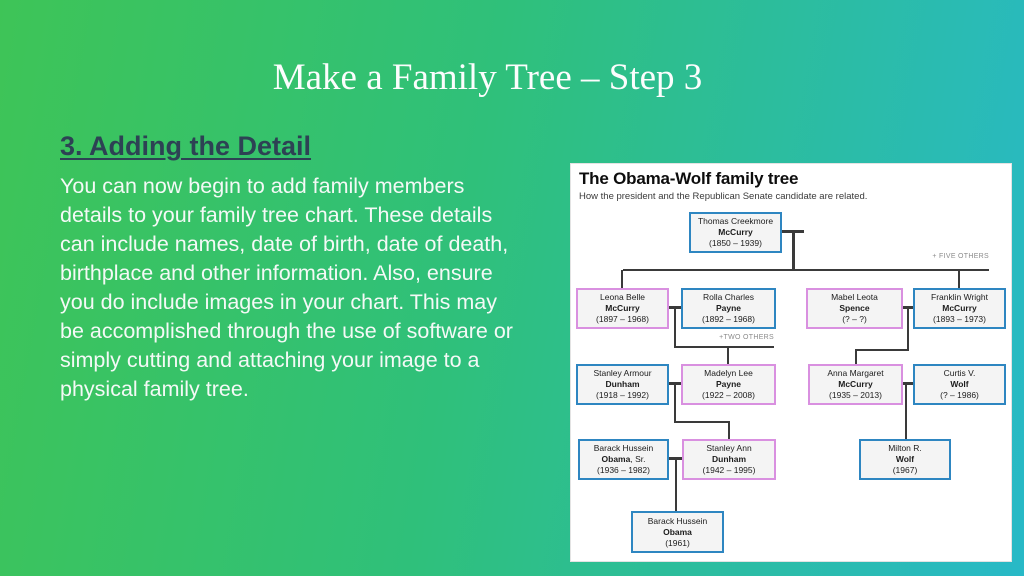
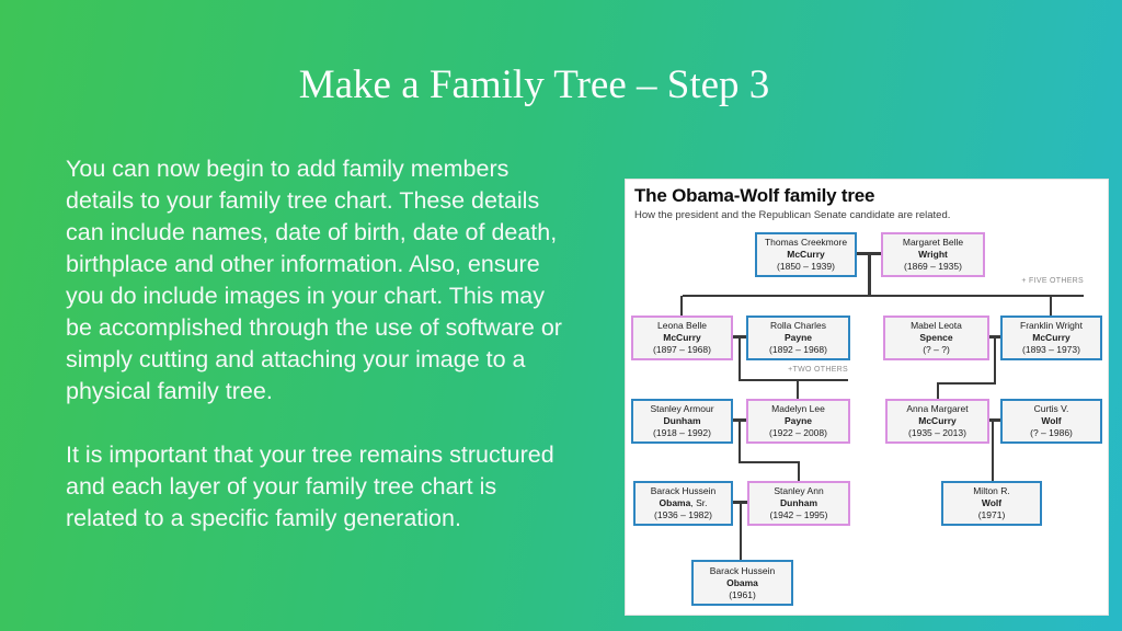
  Make a Family Tree – Step 3
- 3. Adding the Detail
  You can now begin to add family members
  details to your family tree chart. These details
  can include names, date of birth, date of death,
  birthplace and other information. Also, ensure
  you do include images in your chart. This may
  be accomplished through the use of software or
  simply cutting and attaching your image to a
  physical family tree.
+ It is important that your tree remains structured
+ and each layer of your family tree chart is
+ related to a specific family generation.
  The Obama-Wolf family tree
  How the president and the Republican Senate candidate are related.
  Thomas Creekmore
  McCurry
  (1850 – 1939)
+ Margaret Belle
+ Wright
+ (1869 – 1935)
  Leona Belle
  McCurry
  (1897 – 1968)
  Rolla Charles
  Payne
  (1892 – 1968)
  Mabel Leota
  Spence
  (? – ?)
  Franklin Wright
  McCurry
  (1893 – 1973)
  Stanley Armour
  Dunham
  (1918 – 1992)
  Madelyn Lee
  Payne
  (1922 – 2008)
  Anna Margaret
  McCurry
  (1935 – 2013)
  Curtis V.
  Wolf
  (? – 1986)
  Barack Hussein
  Obama, Sr.
  (1936 – 1982)
  Stanley Ann
  Dunham
  (1942 – 1995)
  Milton R.
  Wolf
- (1967)
+ (1971)
  Barack Hussein
  Obama
  (1961)
